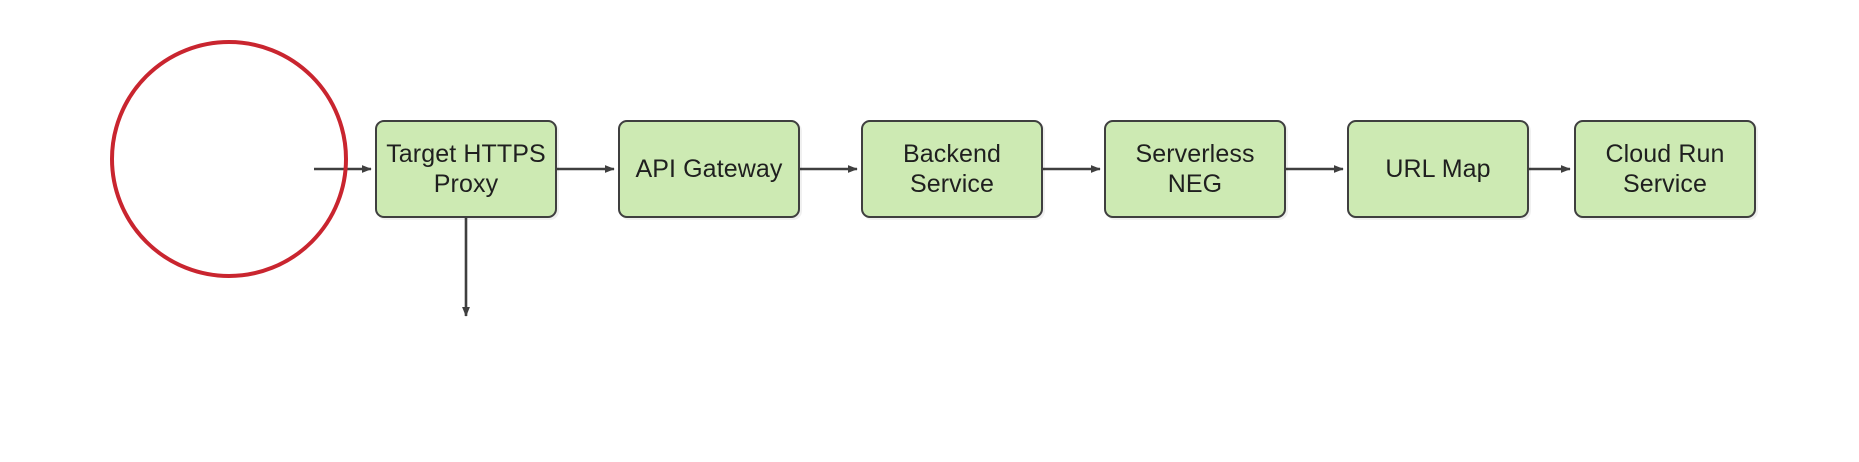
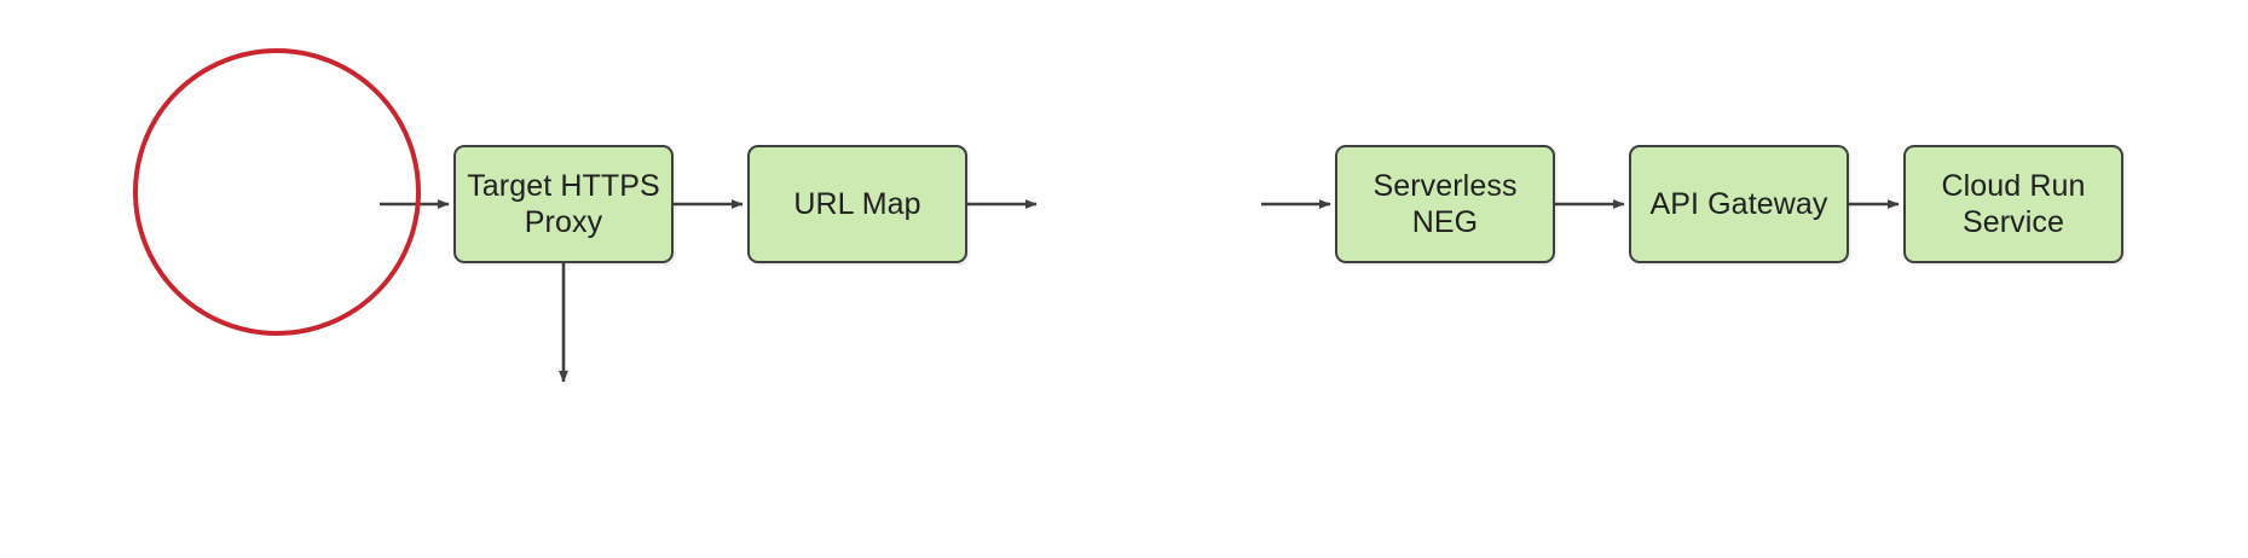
  Target HTTPS
  Proxy
- API Gateway
+ URL Map
- Backend Service
  Serverless NEG
- URL Map
+ API Gateway
  Cloud Run
  Service
